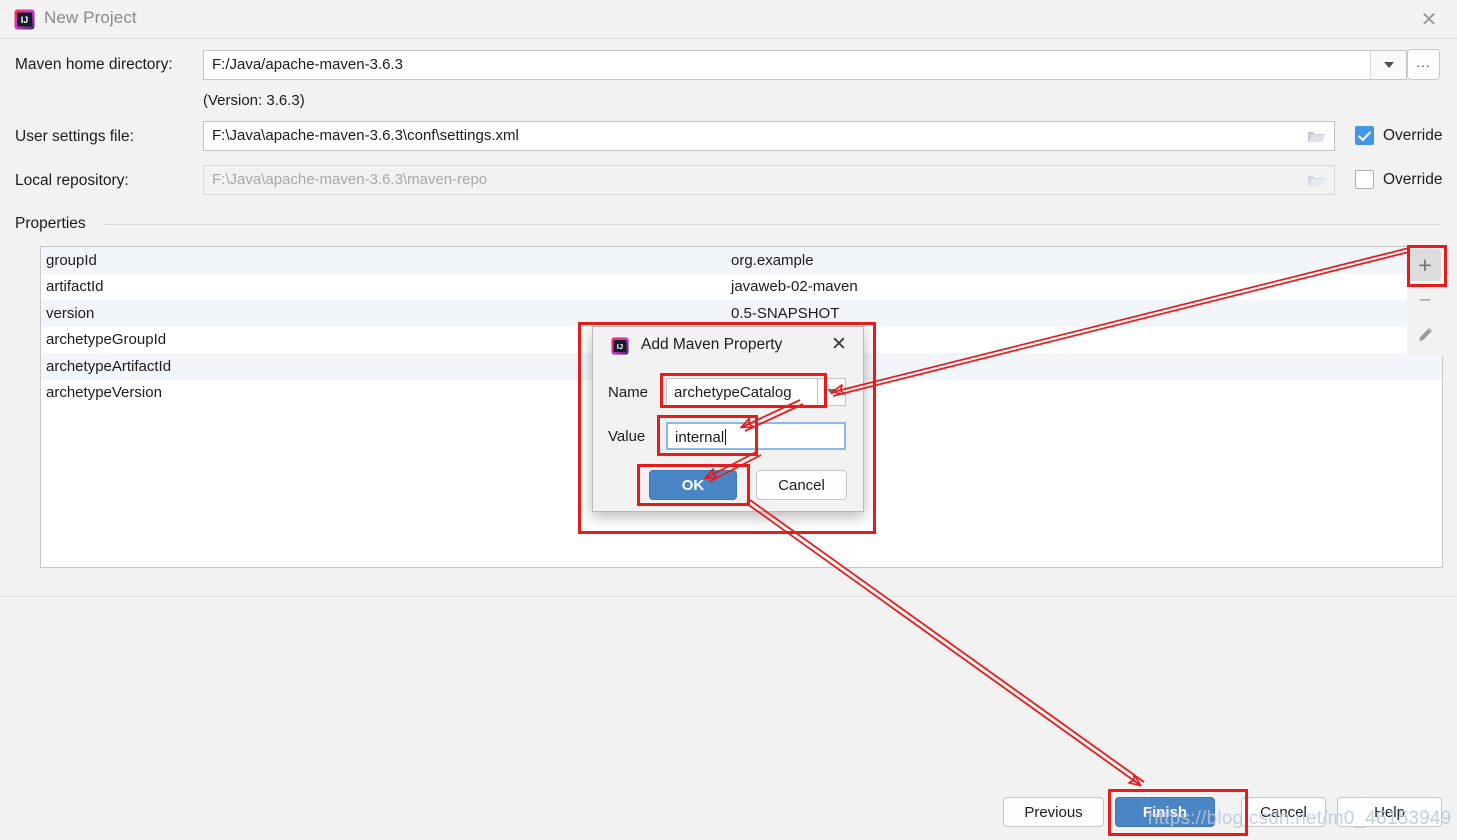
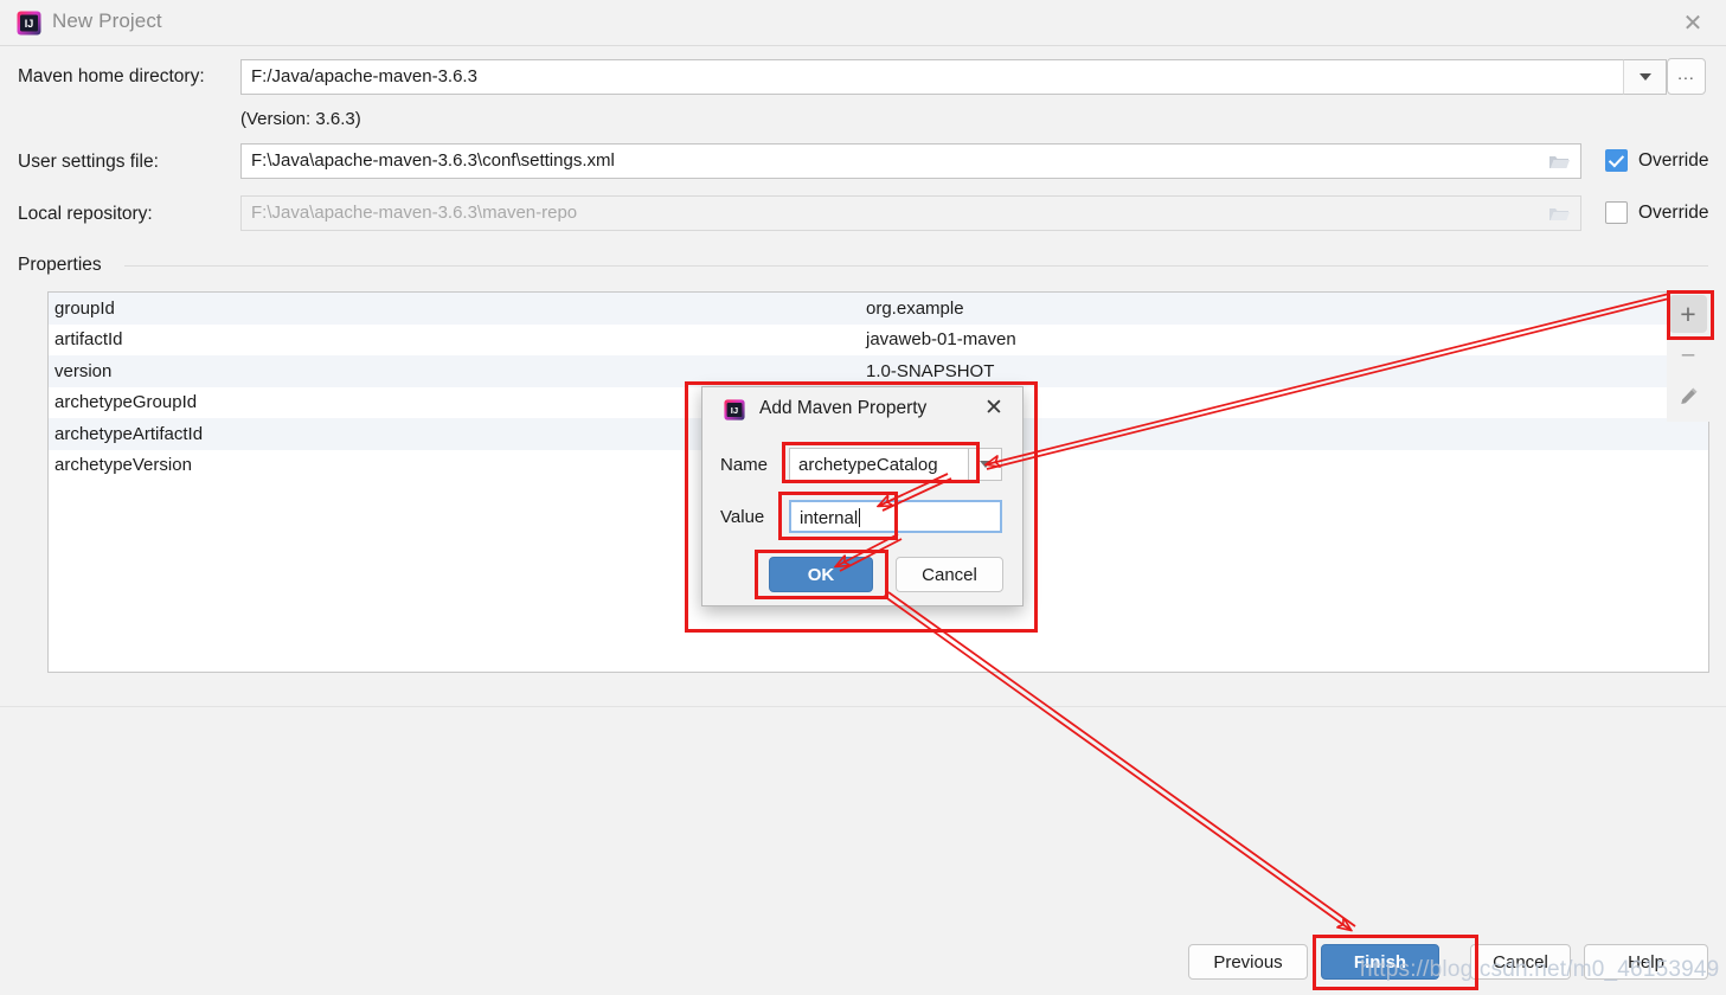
  IJ
  New Project
  ✕
  Maven home directory:
  F:/Java/apache-maven-3.6.3
  ...
  (Version: 3.6.3)
  User settings file:
  F:\Java\apache-maven-3.6.3\conf\settings.xml
  Override
  Local repository:
  F:\Java\apache-maven-3.6.3\maven-repo
  Override
  Properties
  groupId
  org.example
  artifactId
- javaweb-02-maven
+ javaweb-01-maven
  version
- 0.5-SNAPSHOT
+ 1.0-SNAPSHOT
  archetypeGroupId
  archetypeArtifactId
  archetypeVersion
  +
  –
  IJ
  Add Maven Property
  ✕
  Name
  archetypeCatalog
  Value
  internal
  OK
  Cancel
  Previous
  Finish
  Cancel
  Help
  https://blog.csdn.net/m0_46153949
